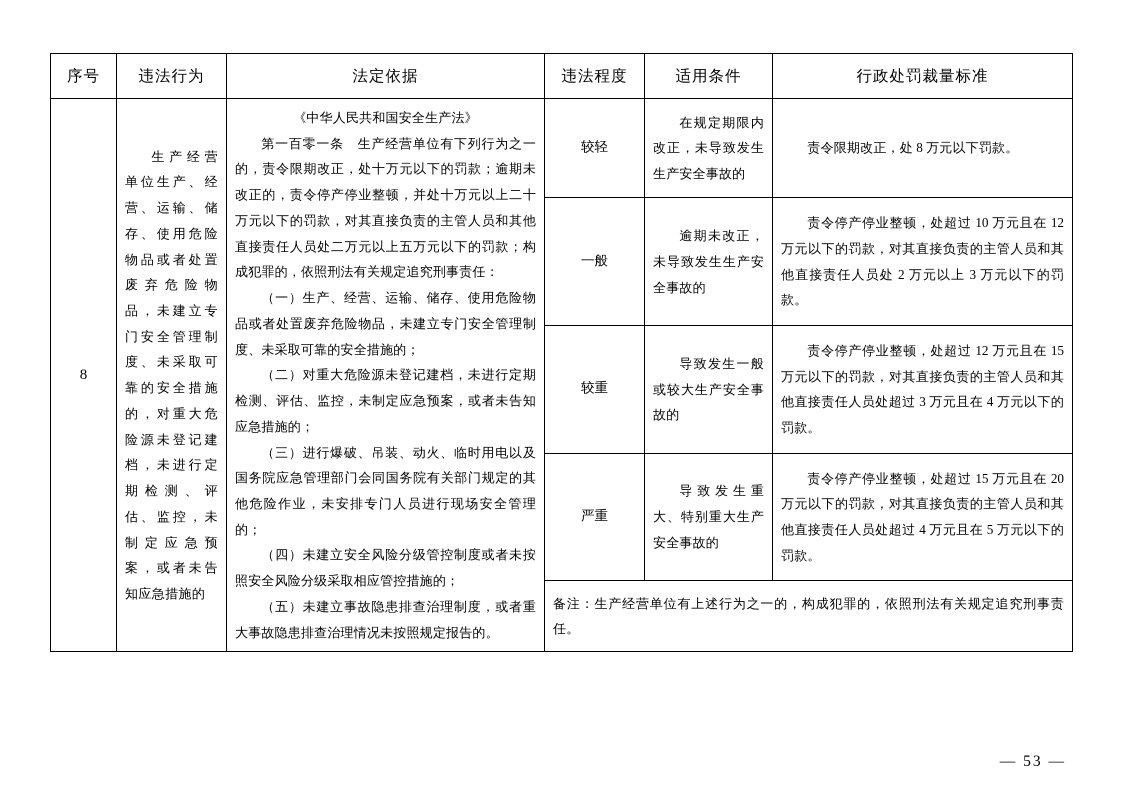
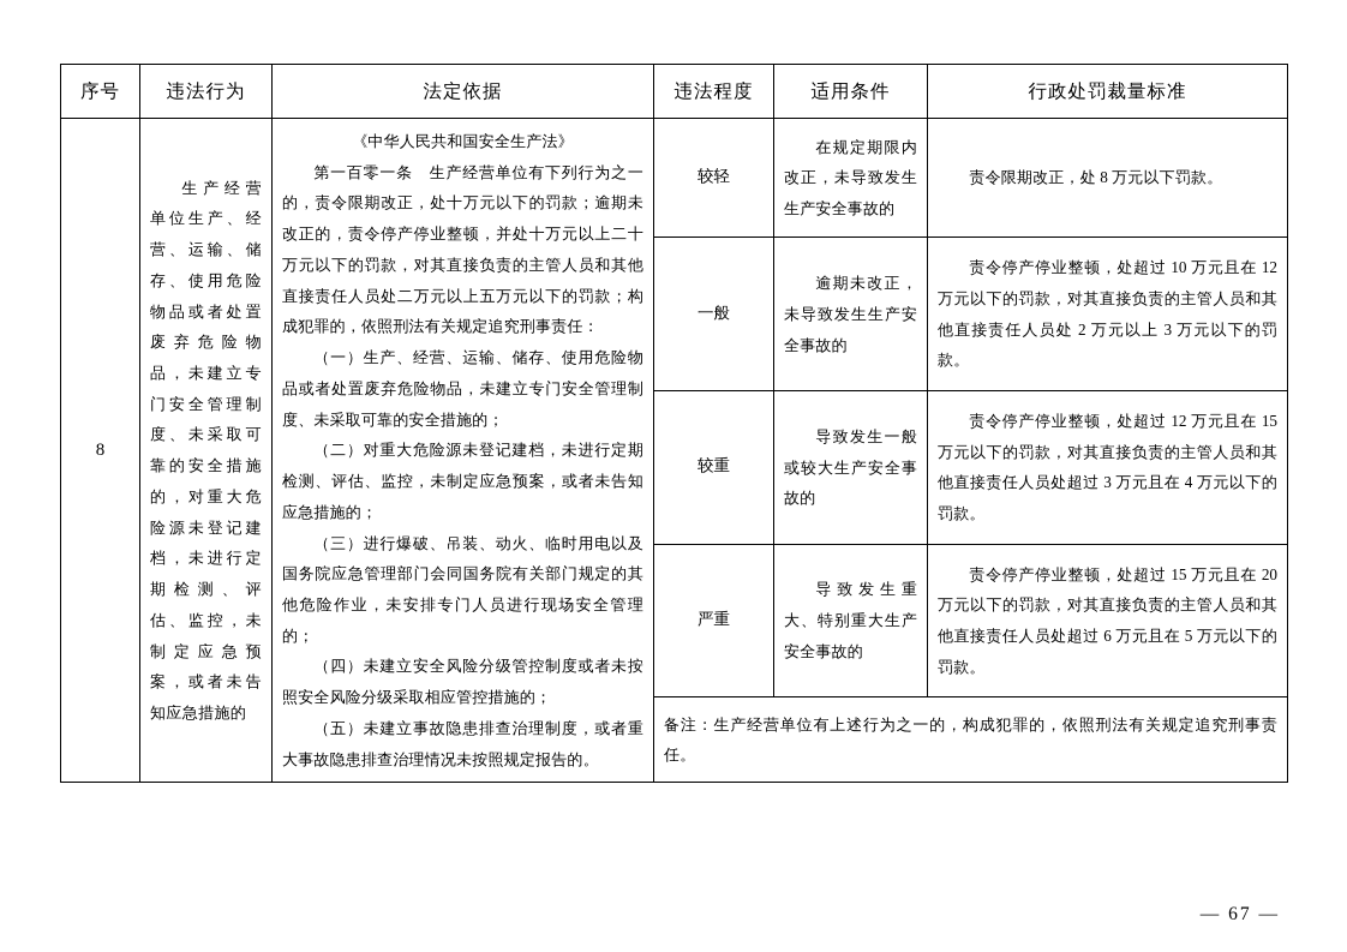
  序号	违法行为	法定依据	违法程度	适用条件	行政处罚裁量标准
  8	生产经营单位生产、经营、运输、储存、使用危险物品或者处置废弃危险物品，未建立专门安全管理制度、未采取可靠的安全措施的，对重大危险源未登记建档，未进行定期检测、评估、监控，未制定应急预案，或者未告知应急措施的	《中华人民共和国安全生产法》 第一百零一条 生产经营单位有下列行为之一的，责令限期改正，处十万元以下的罚款；逾期未改正的，责令停产停业整顿，并处十万元以上二十万元以下的罚款，对其直接负责的主管人员和其他直接责任人员处二万元以上五万元以下的罚款；构成犯罪的，依照刑法有关规定追究刑事责任： （一）生产、经营、运输、储存、使用危险物品或者处置废弃危险物品，未建立专门安全管理制度、未采取可靠的安全措施的； （二）对重大危险源未登记建档，未进行定期检测、评估、监控，未制定应急预案，或者未告知应急措施的； （三）进行爆破、吊装、动火、临时用电以及国务院应急管理部门会同国务院有关部门规定的其他危险作业，未安排专门人员进行现场安全管理的； （四）未建立安全风险分级管控制度或者未按照安全风险分级采取相应管控措施的； （五）未建立事故隐患排查治理制度，或者重大事故隐患排查治理情况未按照规定报告的。	较轻	在规定期限内改正，未导致发生生产安全事故的	责令限期改正，处 8 万元以下罚款。
  一般	逾期未改正，未导致发生生产安全事故的	责令停产停业整顿，处超过 10 万元且在 12 万元以下的罚款，对其直接负责的主管人员和其他直接责任人员处 2 万元以上 3 万元以下的罚款。
  较重	导致发生一般或较大生产安全事故的	责令停产停业整顿，处超过 12 万元且在 15 万元以下的罚款，对其直接负责的主管人员和其他直接责任人员处超过 3 万元且在 4 万元以下的罚款。
- 严重	导致发生重大、特别重大生产安全事故的	责令停产停业整顿，处超过 15 万元且在 20 万元以下的罚款，对其直接负责的主管人员和其他直接责任人员处超过 4 万元且在 5 万元以下的罚款。
+ 严重	导致发生重大、特别重大生产安全事故的	责令停产停业整顿，处超过 15 万元且在 20 万元以下的罚款，对其直接负责的主管人员和其他直接责任人员处超过 6 万元且在 5 万元以下的罚款。
  备注：生产经营单位有上述行为之一的，构成犯罪的，依照刑法有关规定追究刑事责任。
- — 53 —
+ — 67 —
